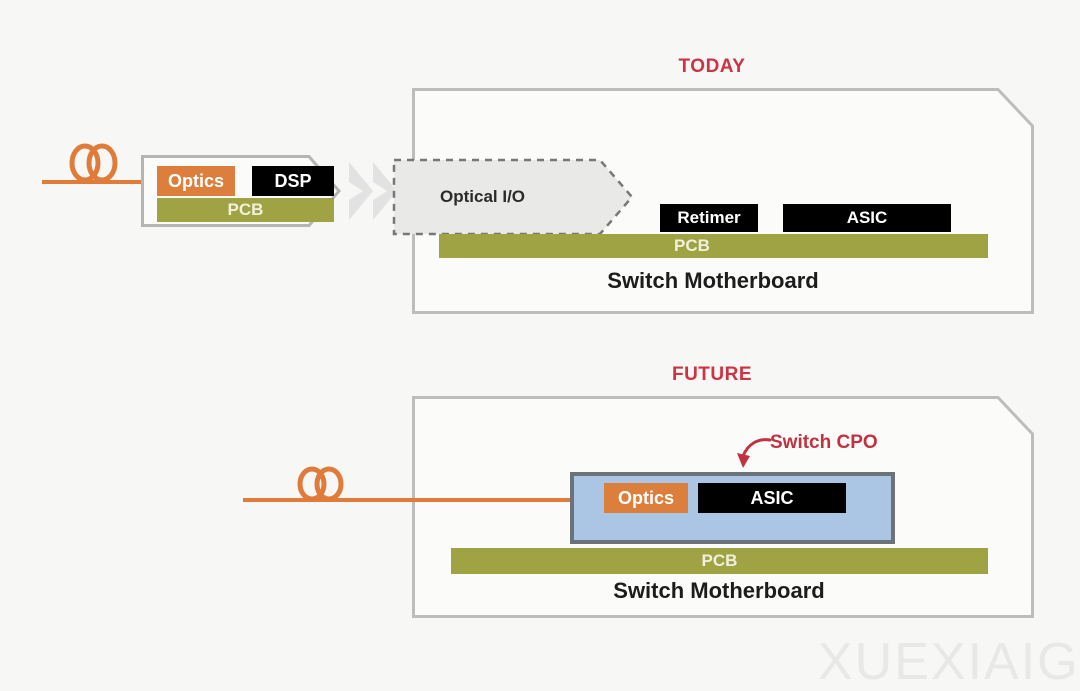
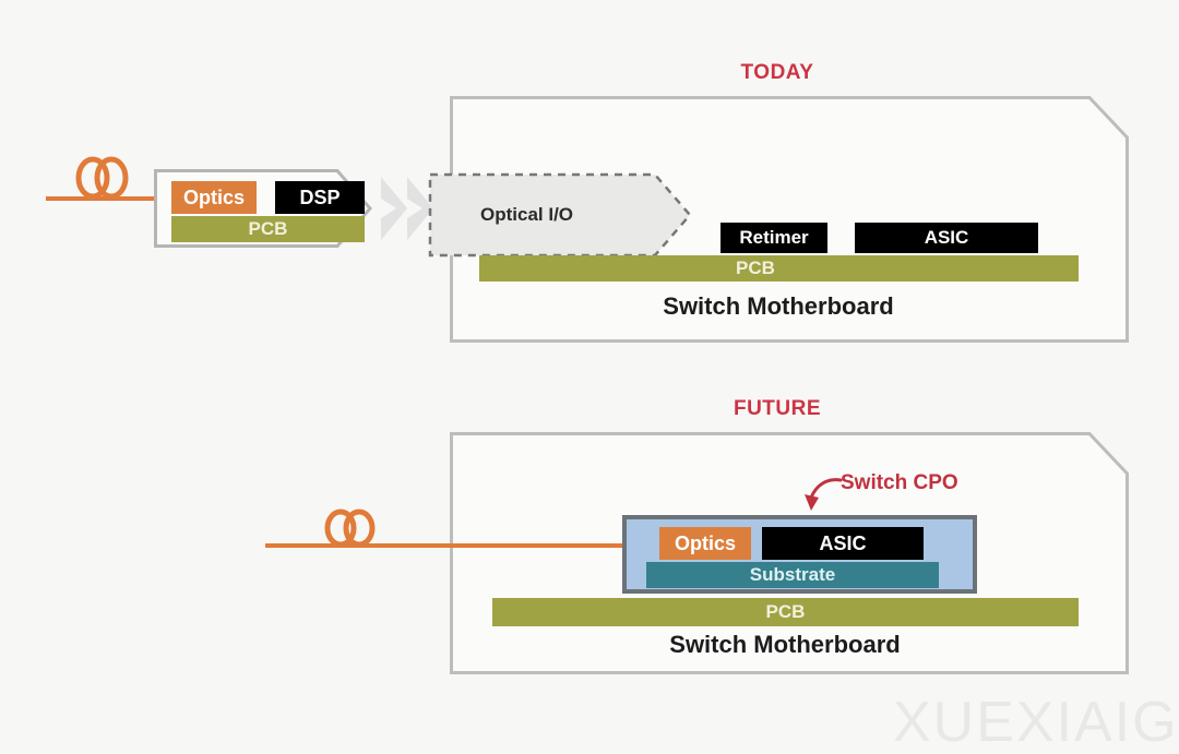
  TODAY
  Optics
  DSP
  PCB
  Optical I/O
  Retimer
  ASIC
  PCB
  Switch Motherboard
  FUTURE
  Switch CPO
  Optics
  ASIC
+ Substrate
  PCB
  Switch Motherboard
